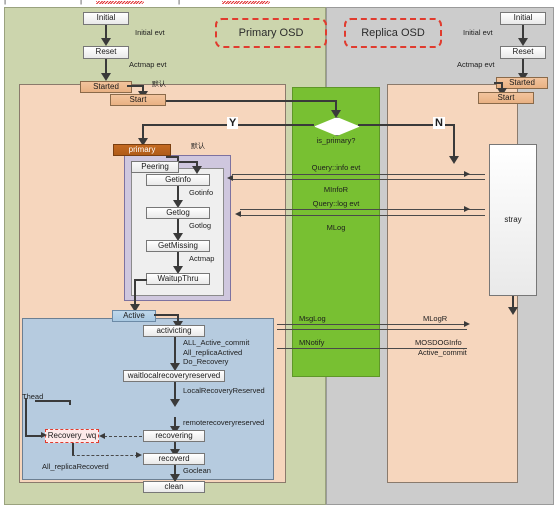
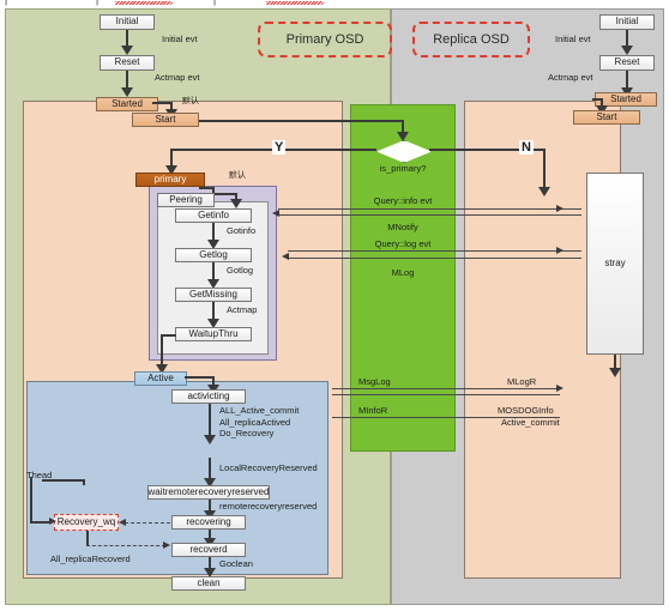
  |
  |
  |
  Primary OSD
  Replica OSD
  Initial
  Reset
  Started
  Initial evt
  Actmap evt
  默认
  Start
  is_primary?
  Y
  N
  primary
  默认
  Peering
  Getinfo
  Gotinfo
  Getlog
  Gotlog
  GetMissing
  Actmap
  WaitupThru
  Active
  activicting
  ALL_Active_commit
  All_replicaActived
  Do_Recovery
- waitlocalrecoveryreserved
  LocalRecoveryReserved
+ waitremoterecoveryreserved
  remoterecoveryreserved
  recovering
  Recovery_wq
  Thead
  All_replicaRecoverd
  recoverd
  Goclean
  clean
  Query::info evt
- MInfoR
+ MNotify
  Query::log evt
  MLog
  MsgLog
- MNotify
+ MInfoR
  MLogR
  MOSDOGInfo
  Active_commit
  Initial
  Reset
  Started
  Initial evt
  Actmap evt
  Start
  stray
